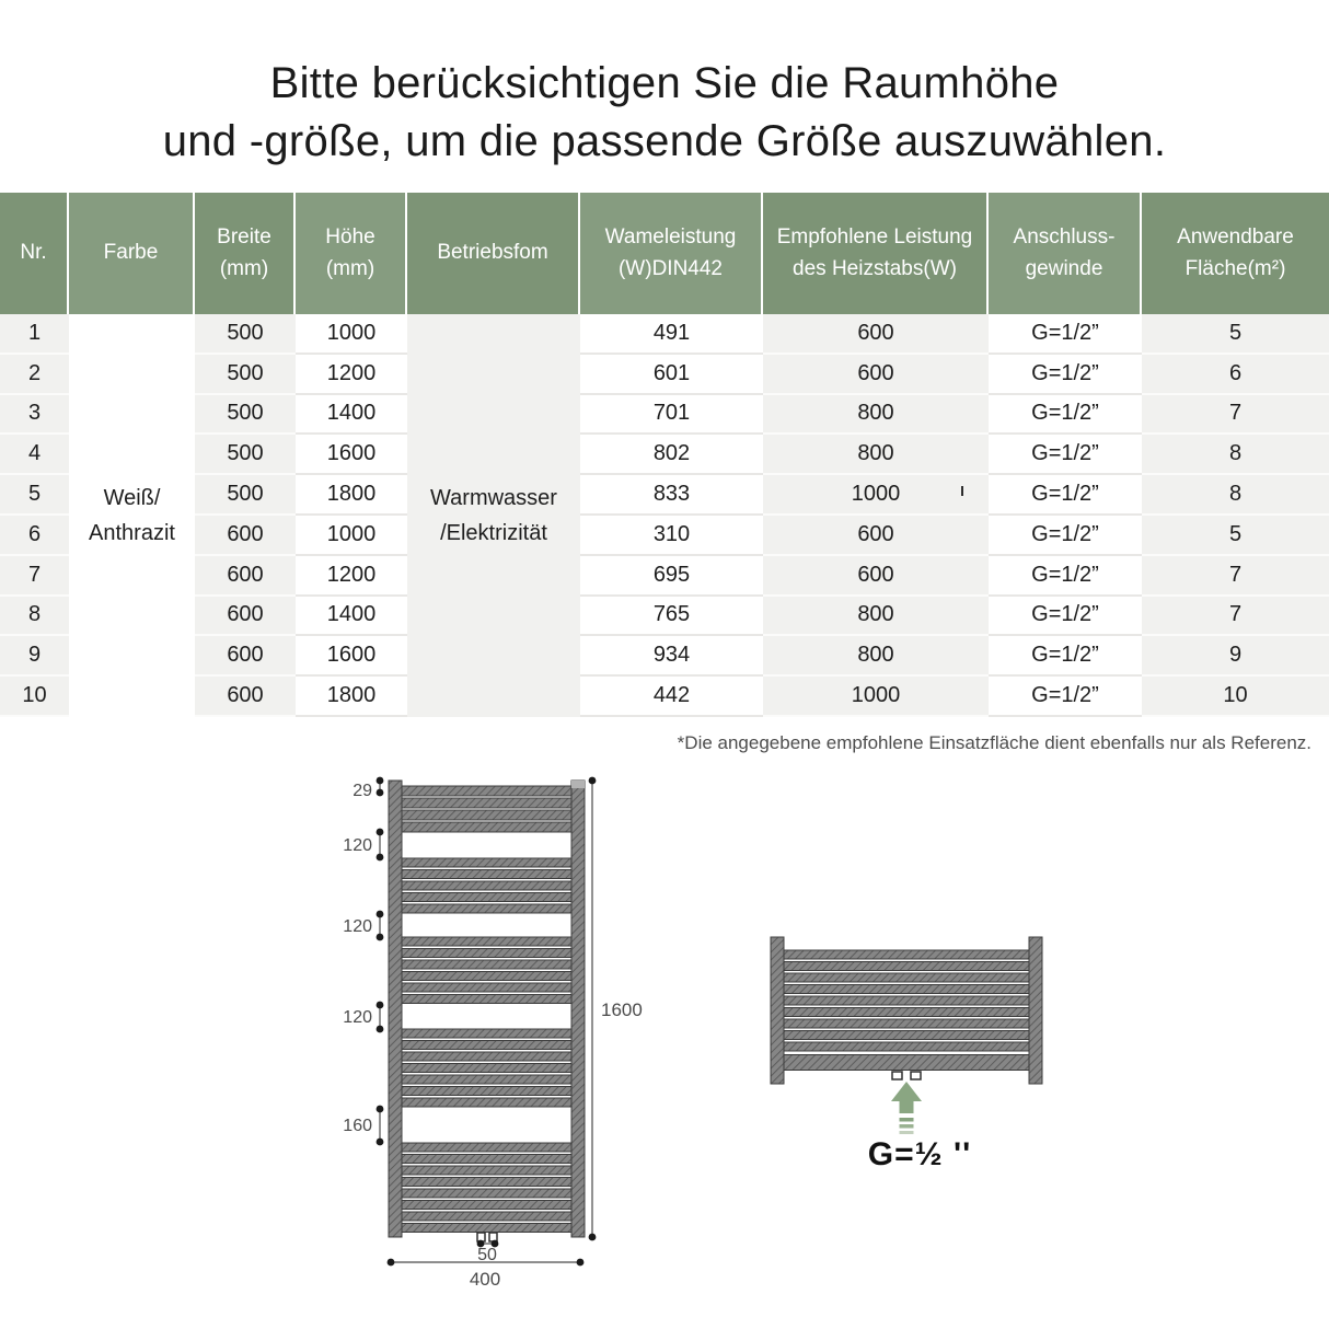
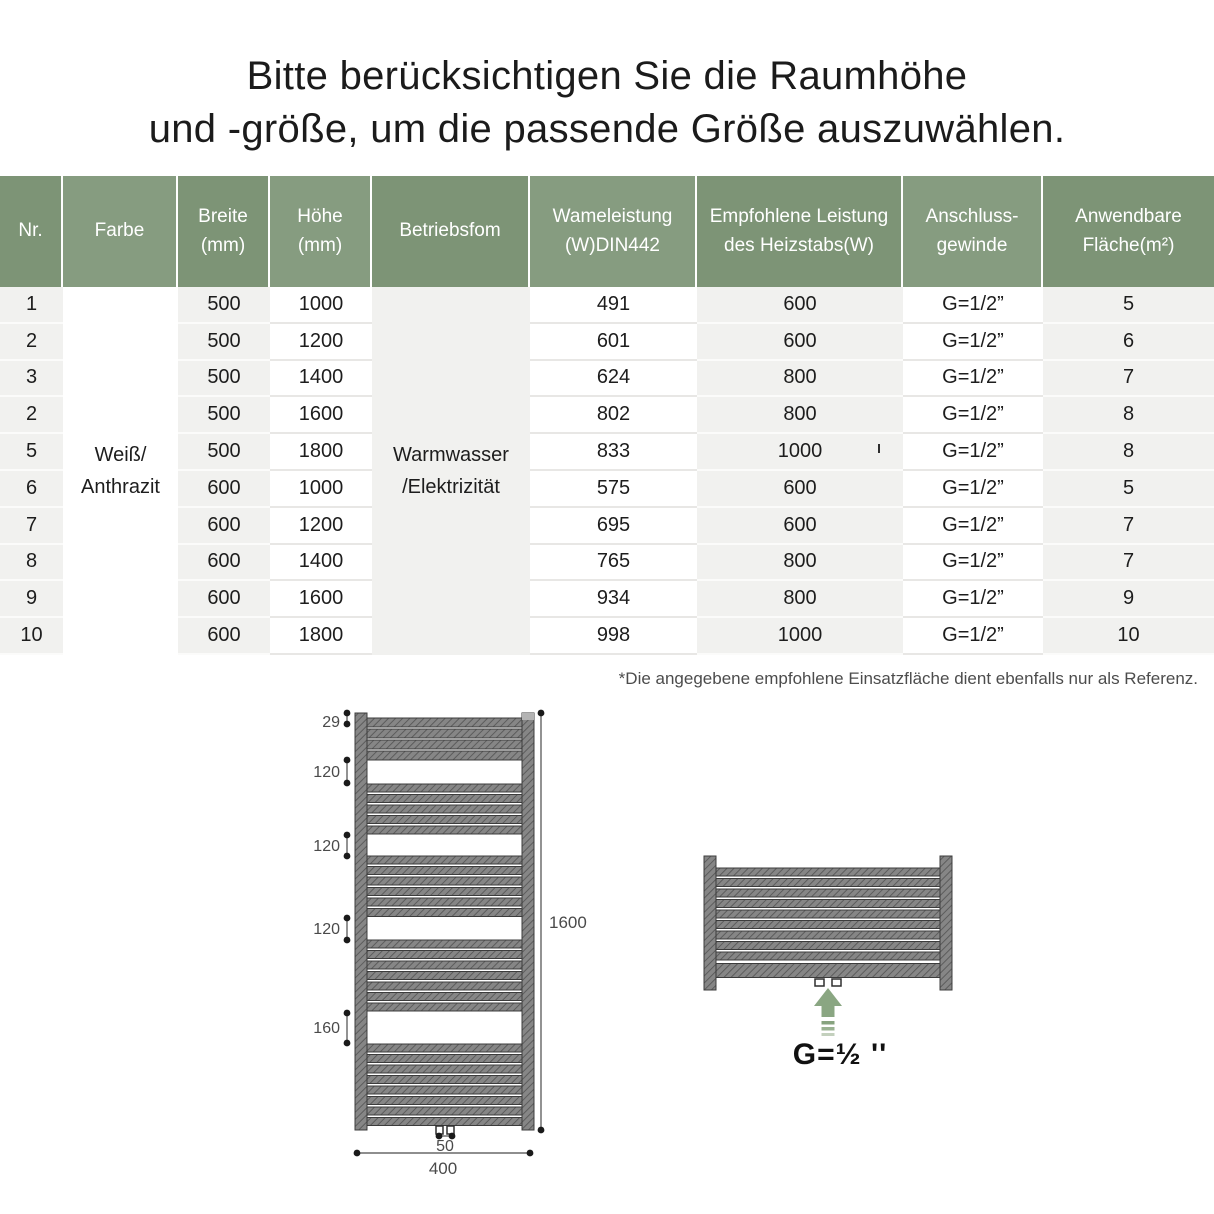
  Bitte berücksichtigen Sie die Raumhöhe
  und -größe, um die passende Größe auszuwählen.
  Nr.	Farbe	Breite (mm)	Höhe (mm)	Betriebsfom	Wameleistung (W)DIN442	Empfohlene Leistung des Heizstabs(W)	Anschluss- gewinde	Anwendbare Fläche(m²)
  1	Weiß/ Anthrazit	500	1000	Warmwasser /Elektrizität	491	600	G=1/2”	5
  2	500	1200	601	600	G=1/2”	6
- 3	500	1400	701	800	G=1/2”	7
+ 3	500	1400	624	800	G=1/2”	7
- 4	500	1600	802	800	G=1/2”	8
+ 2	500	1600	802	800	G=1/2”	8
  5	500	1800	833	1000	G=1/2”	8
- 6	600	1000	310	600	G=1/2”	5
+ 6	600	1000	575	600	G=1/2”	5
  7	600	1200	695	600	G=1/2”	7
  8	600	1400	765	800	G=1/2”	7
  9	600	1600	934	800	G=1/2”	9
- 10	600	1800	442	1000	G=1/2”	10
+ 10	600	1800	998	1000	G=1/2”	10
  *Die angegebene empfohlene Einsatzfläche dient ebenfalls nur als Referenz.
  29
  120
  120
  120
  160
  1600
  50
  400
  G=½ ''
